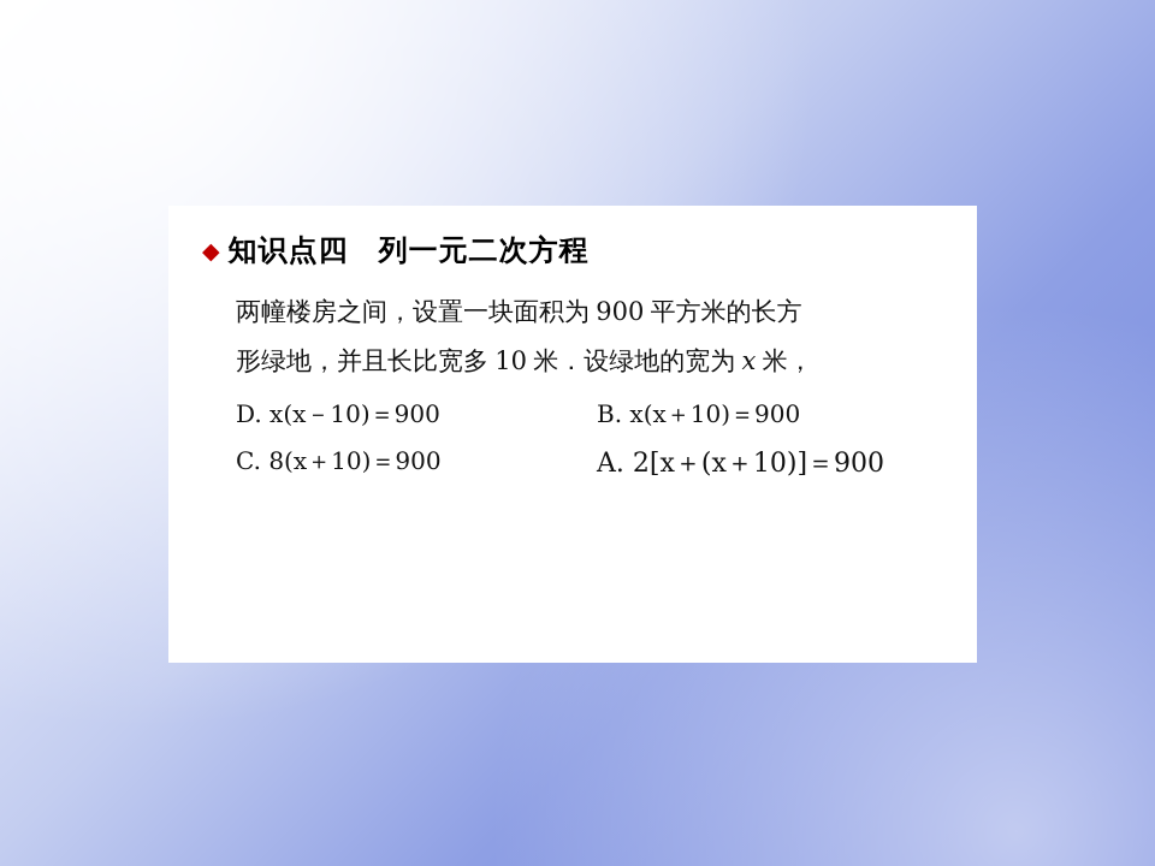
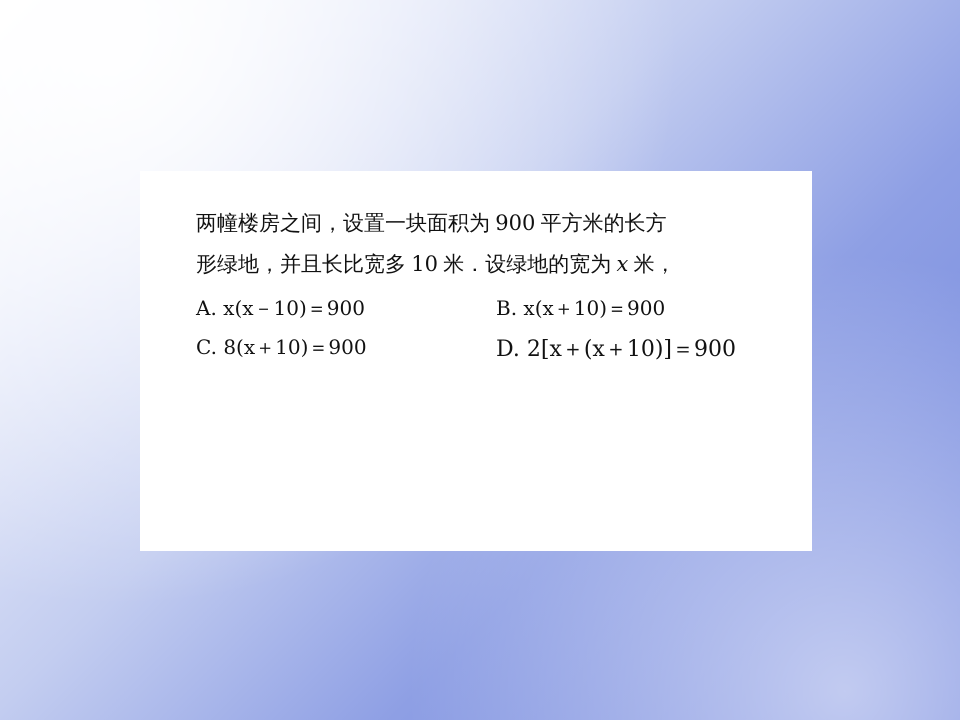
- ◆
- 知识点四 列一元二次方程
  两幢楼房之间，设置一块面积为 900 平方米的长方
  形绿地，并且长比宽多 10 米．设绿地的宽为 x 米，
- D. x(x－10)＝900
+ A. x(x－10)＝900
  B. x(x＋10)＝900
  C. 8(x＋10)＝900
- A. 2[x＋(x＋10)]＝900
+ D. 2[x＋(x＋10)]＝900
